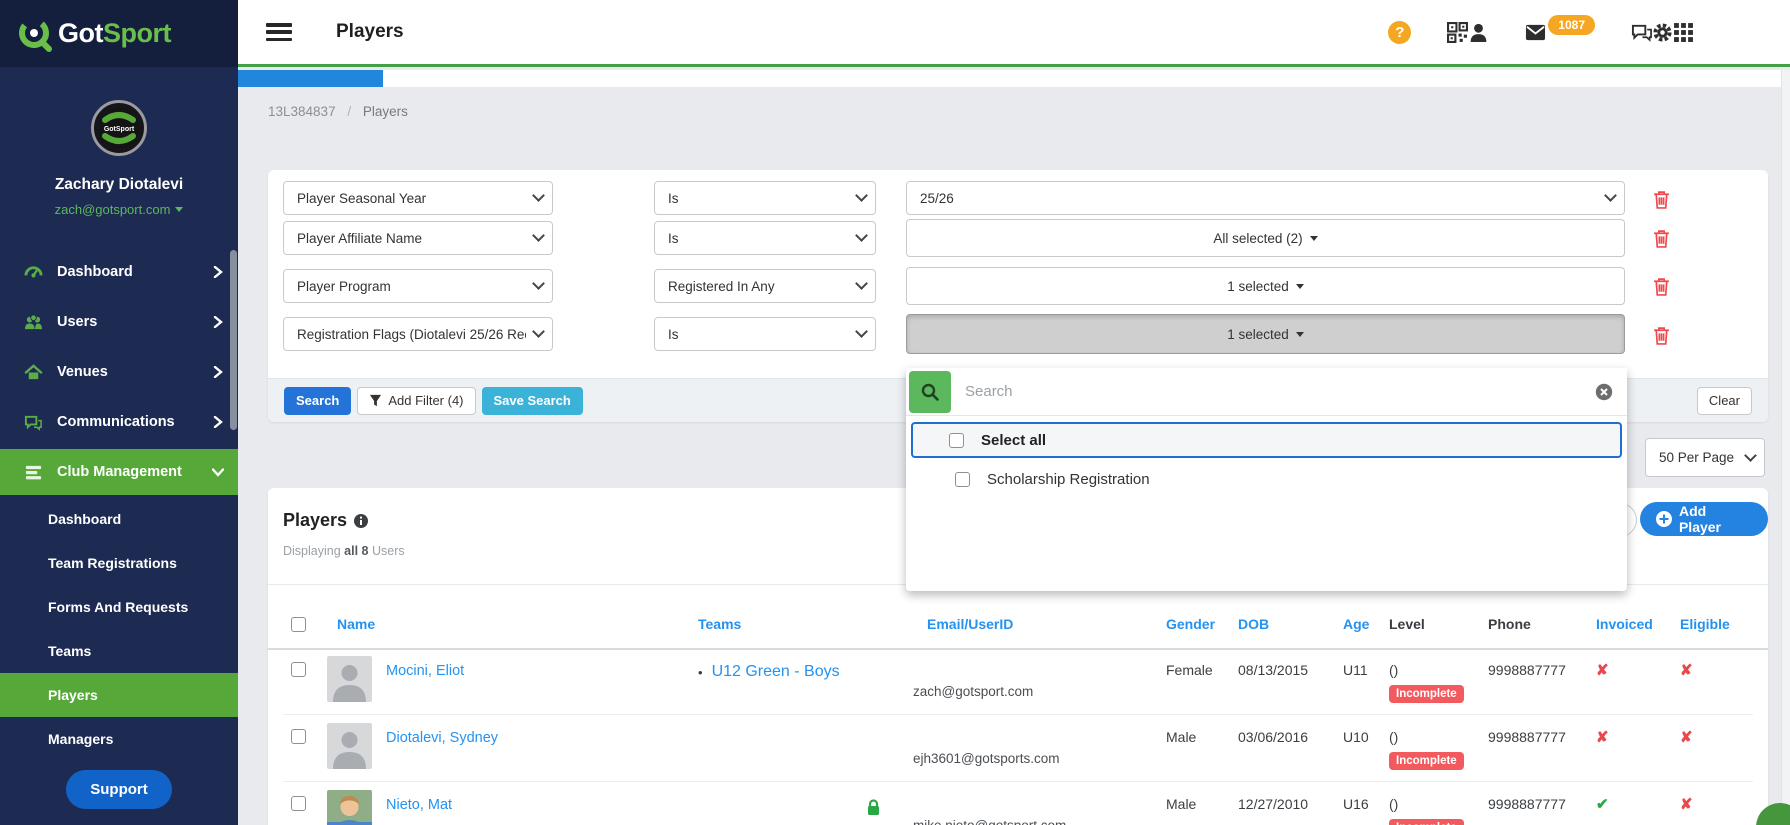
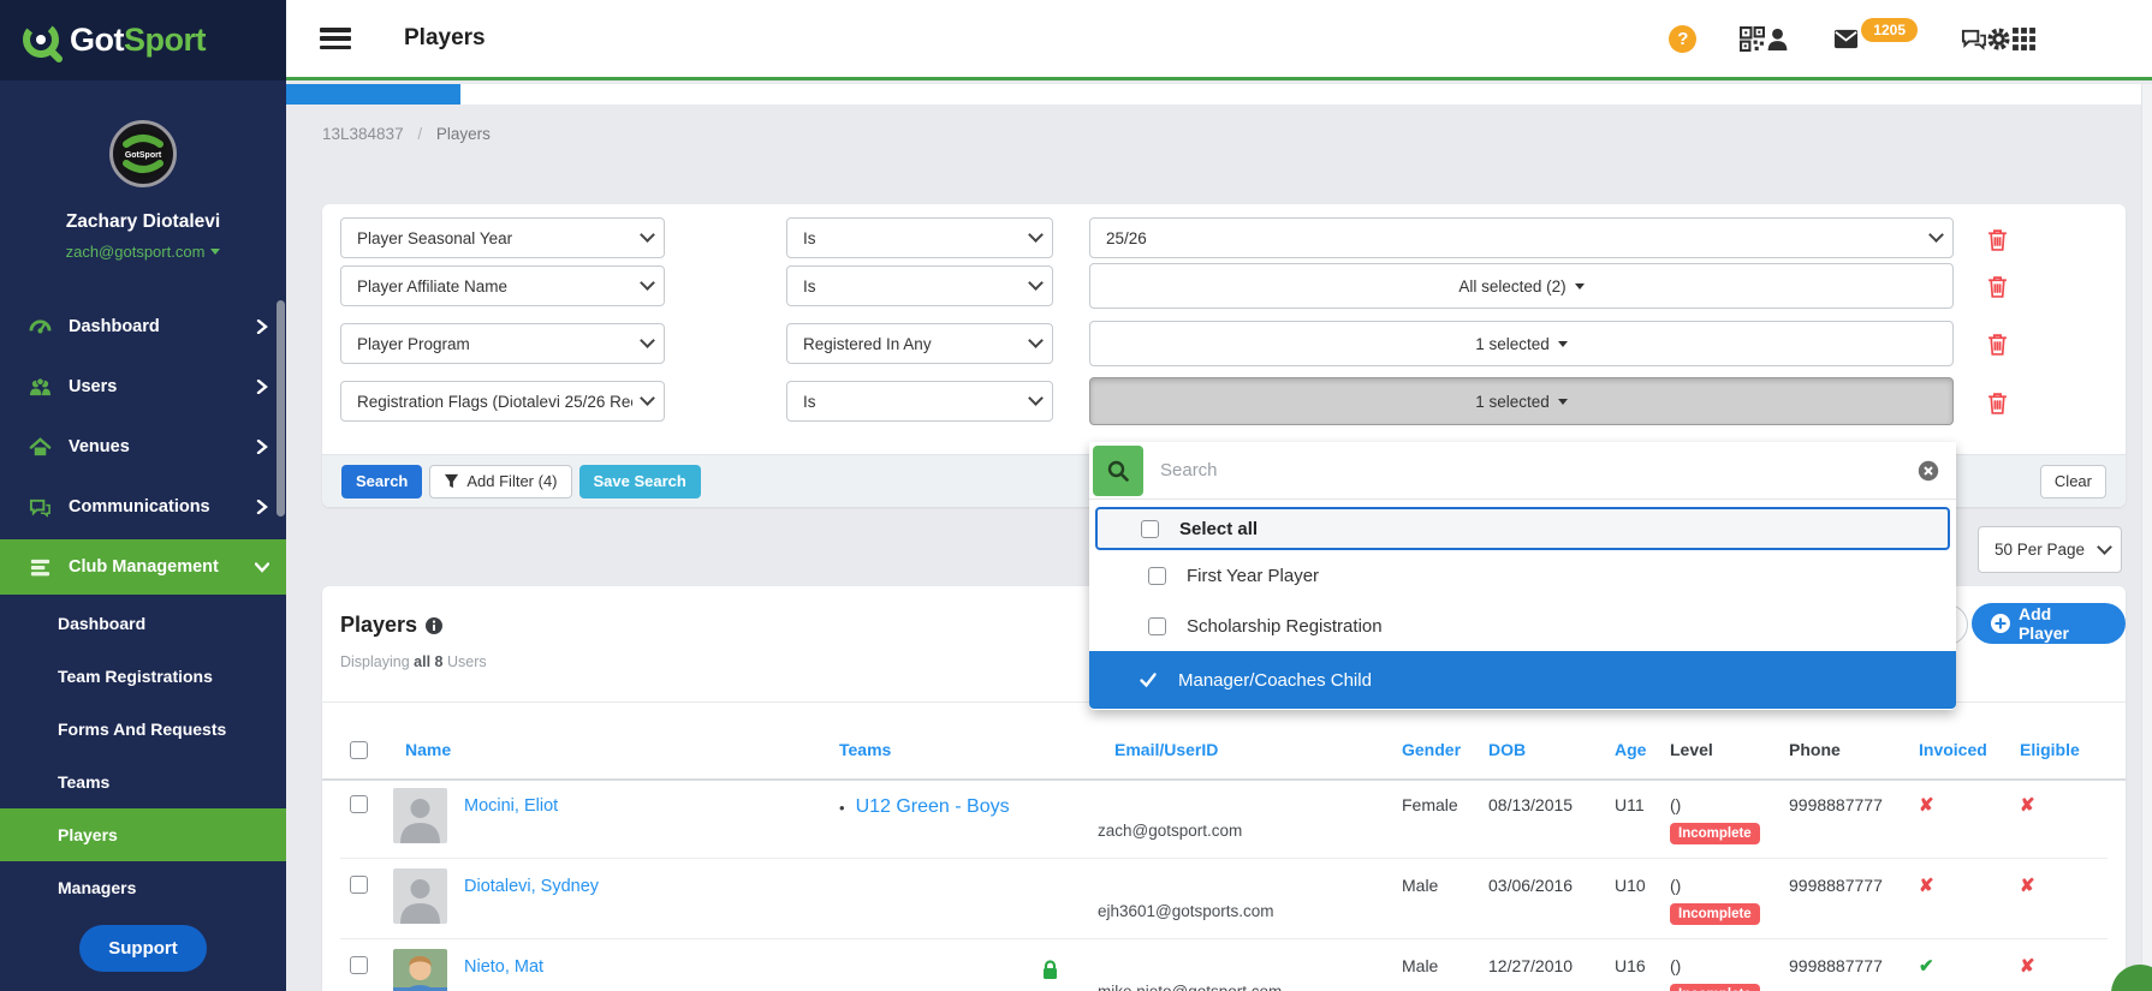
  GotSport
  Zachary Diotalevi
  zach@gotsport.com
  Dashboard
  Users
  Venues
  Communications
  Club Management
  Dashboard
  Team Registrations
  Forms And Requests
  Teams
  Players
  Managers
  Support
  Players
  ?
- 1087
+ 1205
  13L384837 / Players
  Player Seasonal Year
  Is
  25/26
  Player Affiliate Name
  Is
  All selected (2)
  Player Program
  Registered In Any
  1 selected
  Registration Flags (Diotalevi 25/26 Re
  Is
  1 selected
  Search
  Add Filter (4)
  Save Search
  Clear
  50 Per Page
  Players
  Displaying all 8 Users
  Add Player
  Name
  Teams
  Email/UserID
  Gender
  DOB
  Age
  Level
  Phone
  Invoiced
  Eligible
  Mocini, Eliot
  •
  U12 Green - Boys
  zach@gotsport.com
  Female
  08/13/2015
  U11
  ()
  Incomplete
  9998887777
  ✘
  ✘
  Diotalevi, Sydney
  ejh3601@gotsports.com
  Male
  03/06/2016
  U10
  ()
  Incomplete
  9998887777
  ✘
  ✘
  Nieto, Mat
  Male
  12/27/2010
  U16
  ()
  9998887777
  ✔
  ✘
  Search
  Select all
+ First Year Player
  Scholarship Registration
+ Manager/Coaches Child
